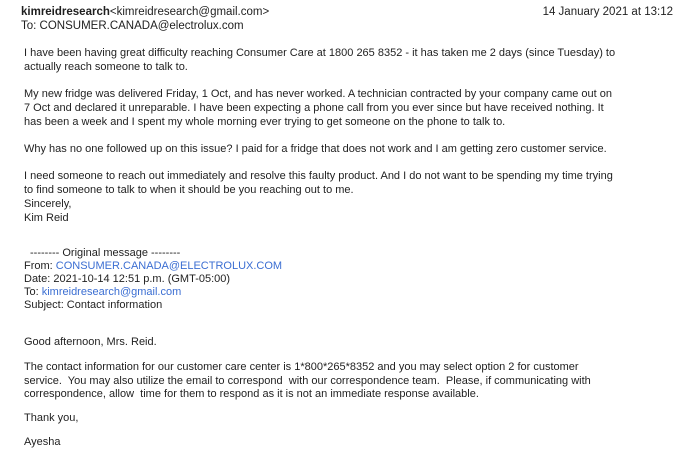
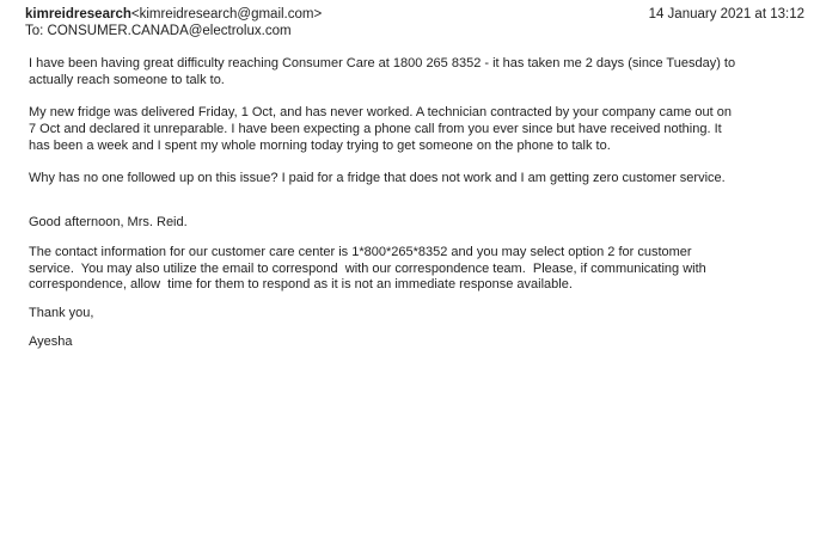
  kimreidresearch<kimreidresearch@gmail.com>
  14 January 2021 at 13:12
  To: CONSUMER.CANADA@electrolux.com
  I have been having great difficulty reaching Consumer Care at 1800 265 8352 - it has taken me 2 days (since Tuesday) to
  actually reach someone to talk to.
  My new fridge was delivered Friday, 1 Oct, and has never worked. A technician contracted by your company came out on
  7 Oct and declared it unreparable. I have been expecting a phone call from you ever since but have received nothing. It
- has been a week and I spent my whole morning ever trying to get someone on the phone to talk to.
+ has been a week and I spent my whole morning today trying to get someone on the phone to talk to.
  Why has no one followed up on this issue? I paid for a fridge that does not work and I am getting zero customer service.
- I need someone to reach out immediately and resolve this faulty product. And I do not want to be spending my time trying
- to find someone to talk to when it should be you reaching out to me.
- Sincerely,
- Kim Reid
- -------- Original message --------
- From: CONSUMER.CANADA@ELECTROLUX.COM
- Date: 2021-10-14 12:51 p.m. (GMT-05:00)
- To: kimreidresearch@gmail.com
- Subject: Contact information
  Good afternoon, Mrs. Reid.
  The contact information for our customer care center is 1*800*265*8352 and you may select option 2 for customer
  service. You may also utilize the email to correspond with our correspondence team. Please, if communicating with
  correspondence, allow time for them to respond as it is not an immediate response available.
  Thank you,
  Ayesha
